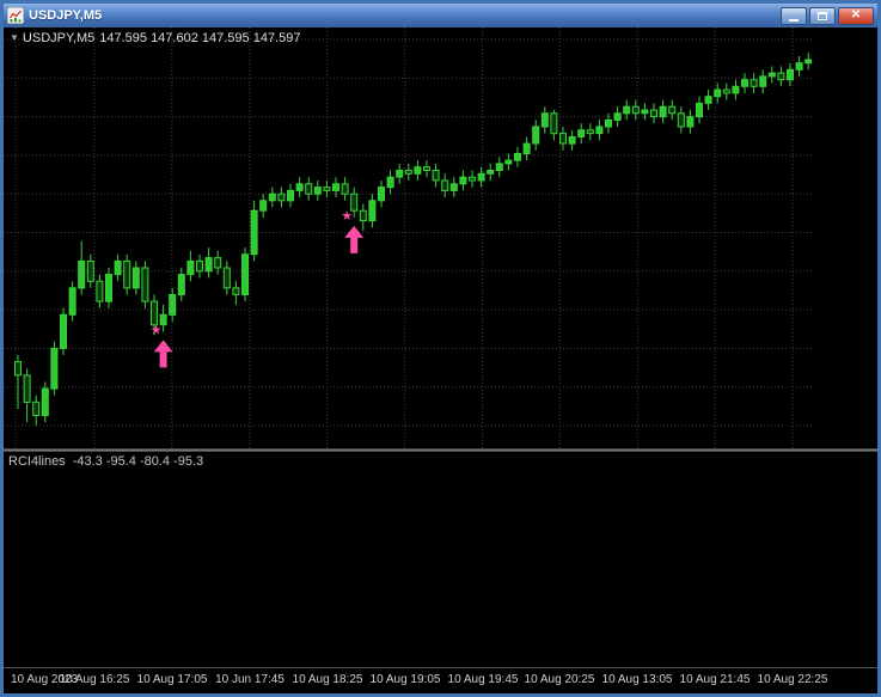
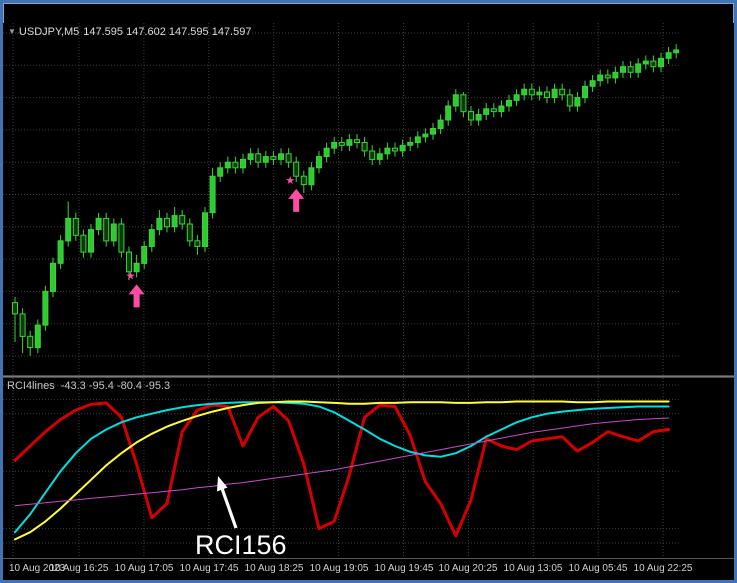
- USDJPY,M5
- ✕
  ★
  ★
  ▼ USDJPY,M5 147.595 147.602 147.595 147.597
+ RCI156
  RCI4lines -43.3 -95.4 -80.4 -95.3
  10 Aug 2023
  10 Aug 16:25
  10 Aug 17:05
- 10 Jun 17:45
+ 10 Aug 17:45
  10 Aug 18:25
  10 Aug 19:05
  10 Aug 19:45
  10 Aug 20:25
  10 Aug 13:05
- 10 Aug 21:45
+ 10 Aug 05:45
  10 Aug 22:25
